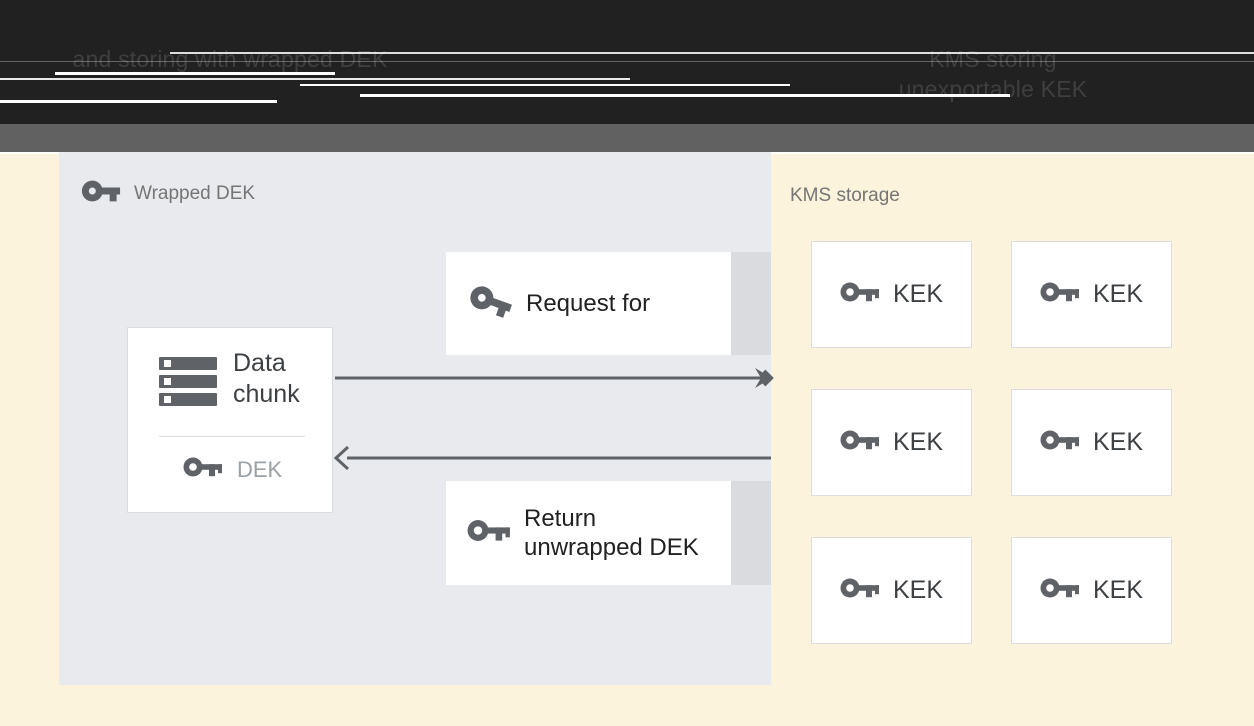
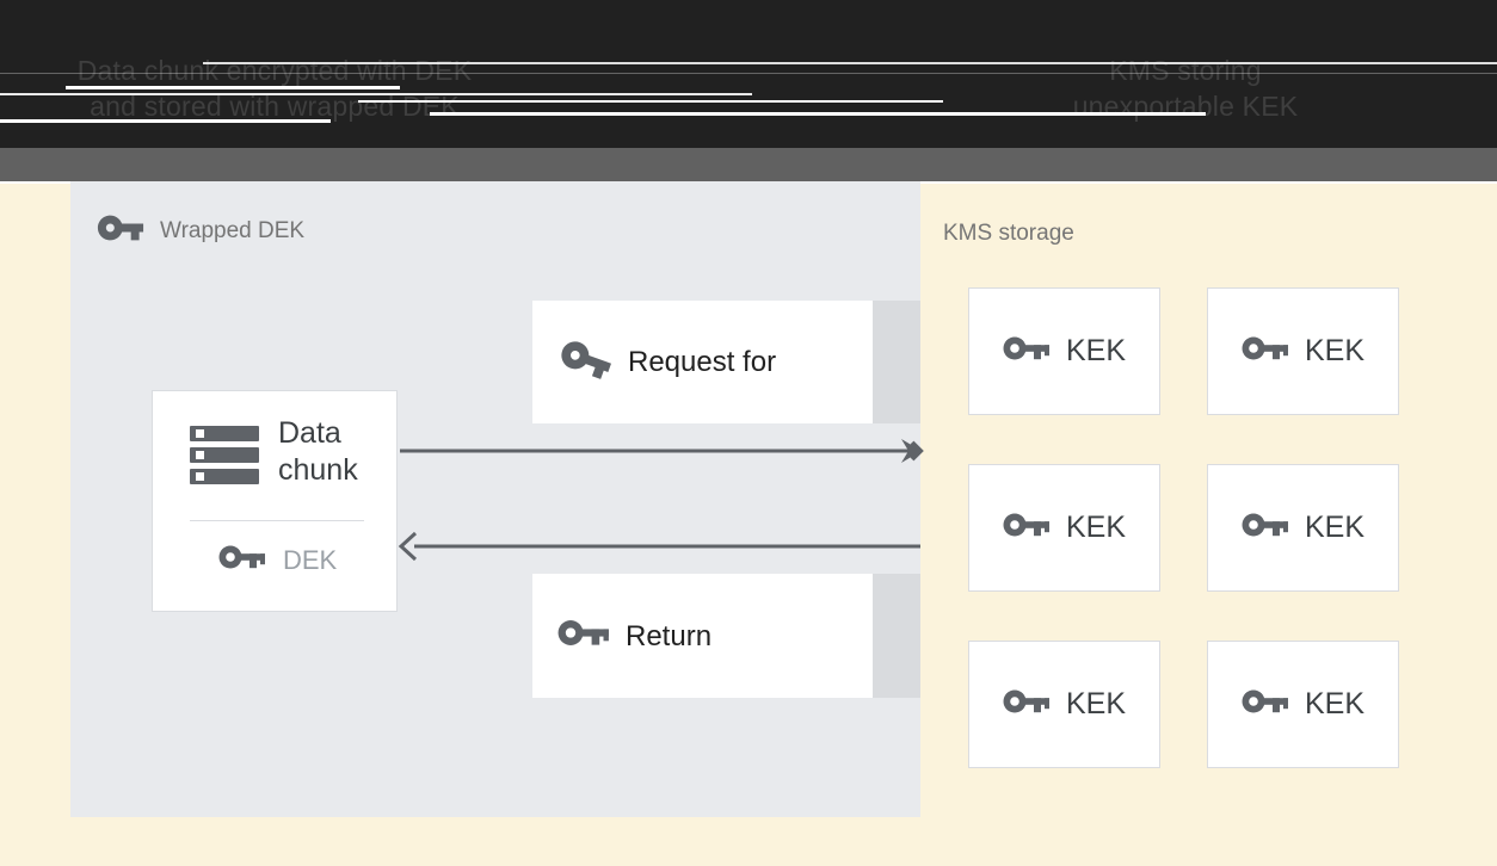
+ Data chunk encrypted with DEK
- and storing with wrapped DEK
+ and stored with wrapped DEK
  KMS storing
  unexportable KEK
  Wrapped DEK
  Data
  chunk
  DEK
  Request for
  Return
- unwrapped DEK
  KMS storage
  KEK
  KEK
  KEK
  KEK
  KEK
  KEK
